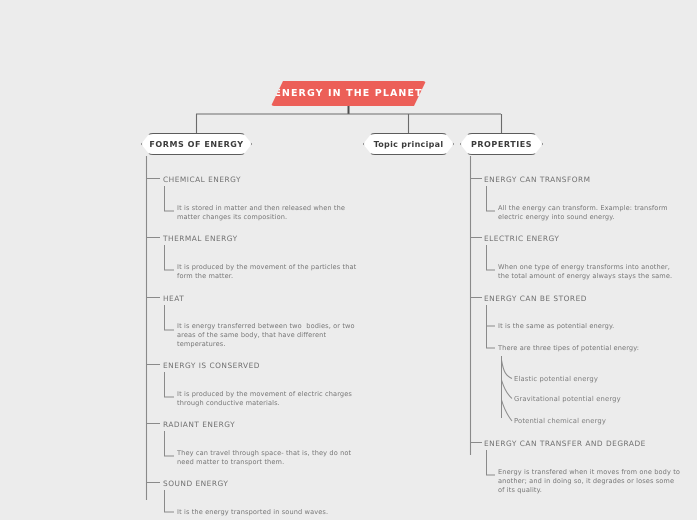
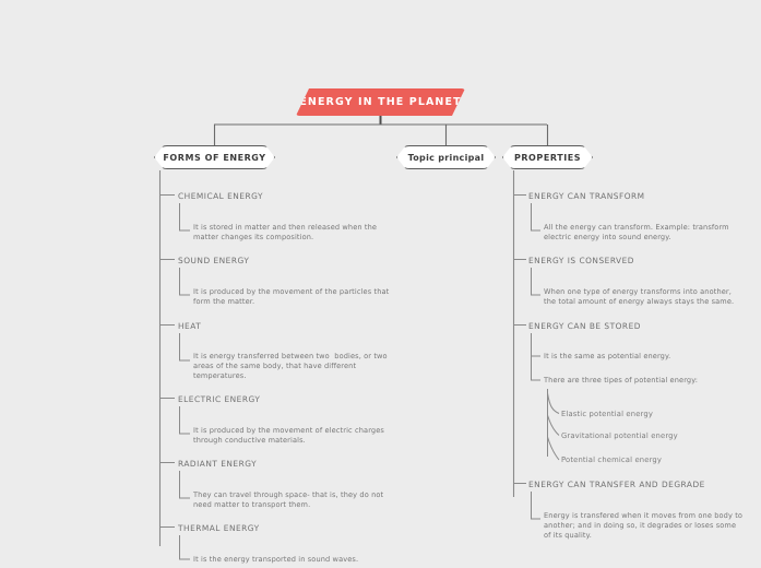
  ENERGY IN THE PLANET
  FORMS OF ENERGY
  Topic principal
  PROPERTIES
  CHEMICAL ENERGY
  It is stored in matter and then released when the
  matter changes its composition.
- THERMAL ENERGY
+ SOUND ENERGY
  It is produced by the movement of the particles that
  form the matter.
  HEAT
  It is energy transferred between two bodies, or two
  areas of the same body, that have different
  temperatures.
- ENERGY IS CONSERVED
+ ELECTRIC ENERGY
  It is produced by the movement of electric charges
  through conductive materials.
  RADIANT ENERGY
  They can travel through space- that is, they do not
  need matter to transport them.
- SOUND ENERGY
+ THERMAL ENERGY
  It is the energy transported in sound waves.
  ENERGY CAN TRANSFORM
  All the energy can transform. Example: transform
  electric energy into sound energy.
- ELECTRIC ENERGY
+ ENERGY IS CONSERVED
  When one type of energy transforms into another,
  the total amount of energy always stays the same.
  ENERGY CAN BE STORED
  It is the same as potential energy.
  There are three tipes of potential energy:
  Elastic potential energy
  Gravitational potential energy
  Potential chemical energy
  ENERGY CAN TRANSFER AND DEGRADE
  Energy is transfered when it moves from one body to
  another; and in doing so, it degrades or loses some
  of its quality.
